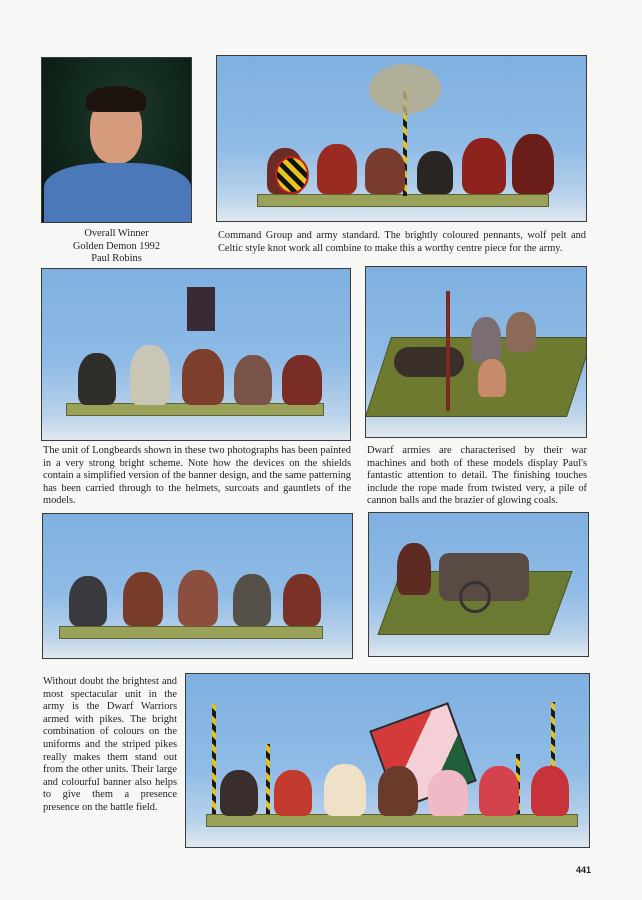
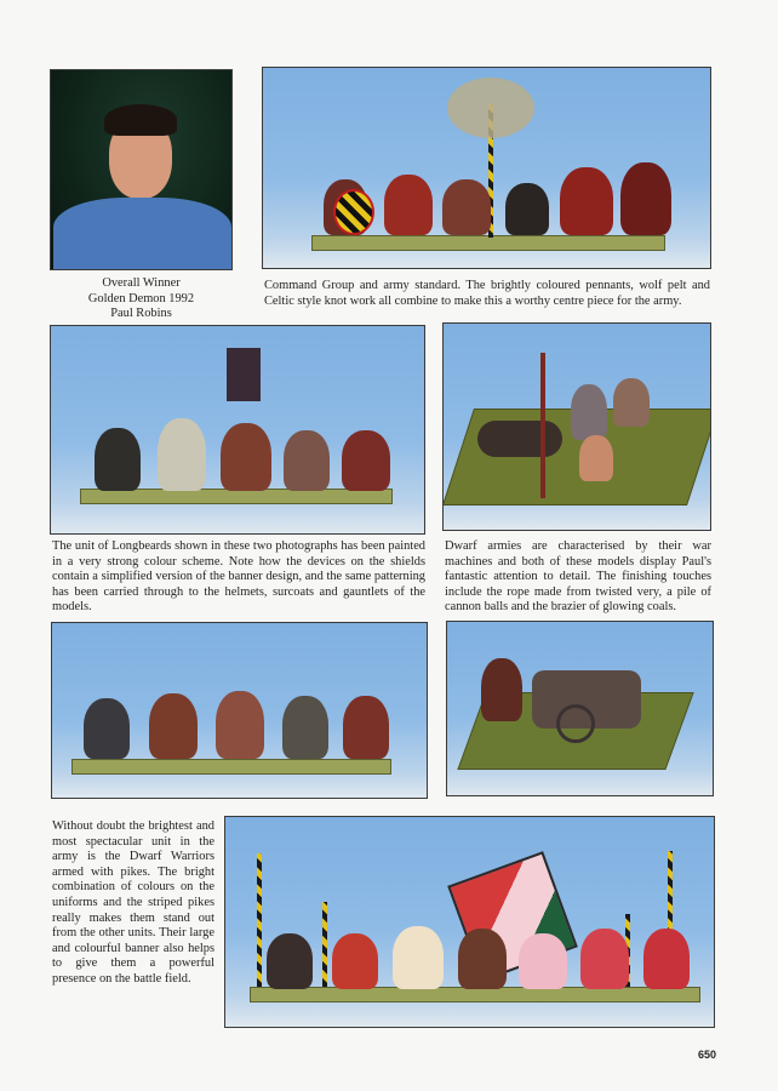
  Overall Winner
  Golden Demon 1992
  Paul Robins
  Command Group and army standard. The brightly coloured pennants, wolf pelt and Celtic style knot work all combine to make this a worthy centre piece for the army.
- The unit of Longbeards shown in these two photographs has been painted in a very strong bright scheme. Note how the devices on the shields contain a simplified version of the banner design, and the same patterning has been carried through to the helmets, surcoats and gauntlets of the models.
+ The unit of Longbeards shown in these two photographs has been painted in a very strong colour scheme. Note how the devices on the shields contain a simplified version of the banner design, and the same patterning has been carried through to the helmets, surcoats and gauntlets of the models.
  Dwarf armies are characterised by their war machines and both of these models display Paul's fantastic attention to detail. The finishing touches include the rope made from twisted very, a pile of cannon balls and the brazier of glowing coals.
- Without doubt the brightest and most spectacular unit in the army is the Dwarf Warriors armed with pikes. The bright combination of colours on the uniforms and the striped pikes really makes them stand out from the other units. Their large and colourful banner also helps to give them a presence presence on the battle field.
+ Without doubt the brightest and most spectacular unit in the army is the Dwarf Warriors armed with pikes. The bright combination of colours on the uniforms and the striped pikes really makes them stand out from the other units. Their large and colourful banner also helps to give them a powerful presence on the battle field.
- 441
+ 650
